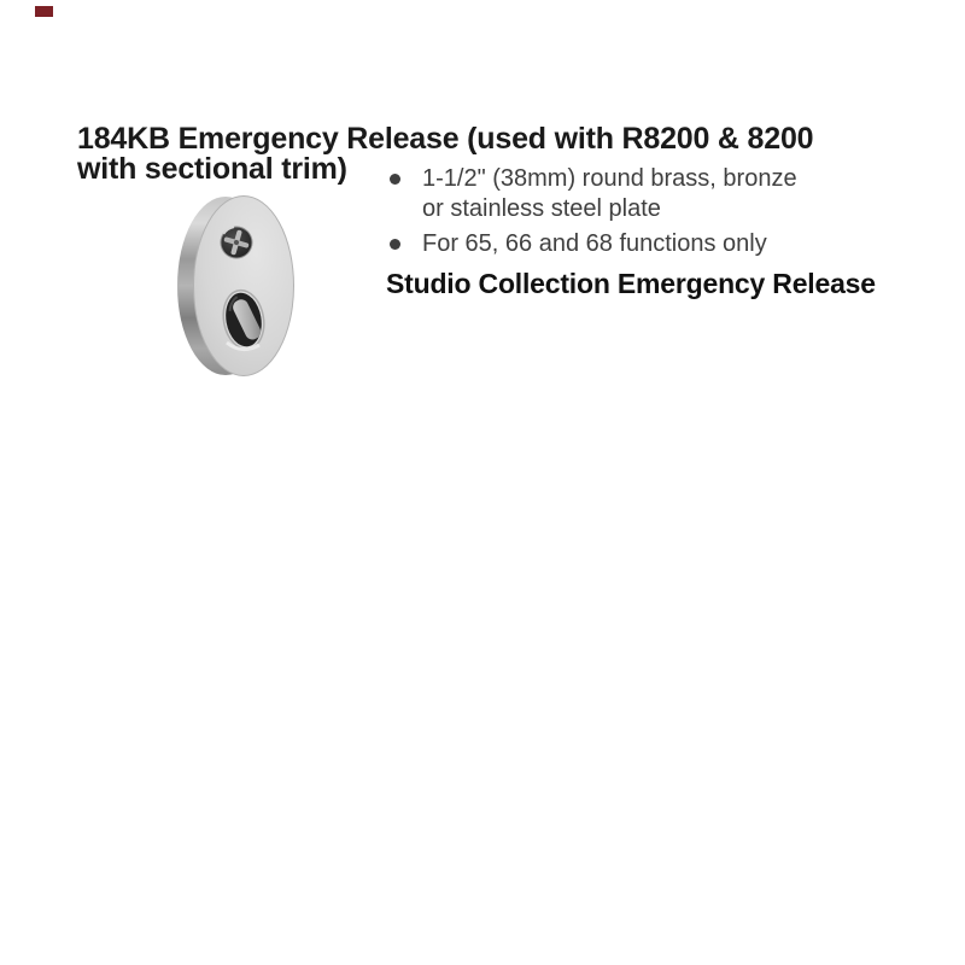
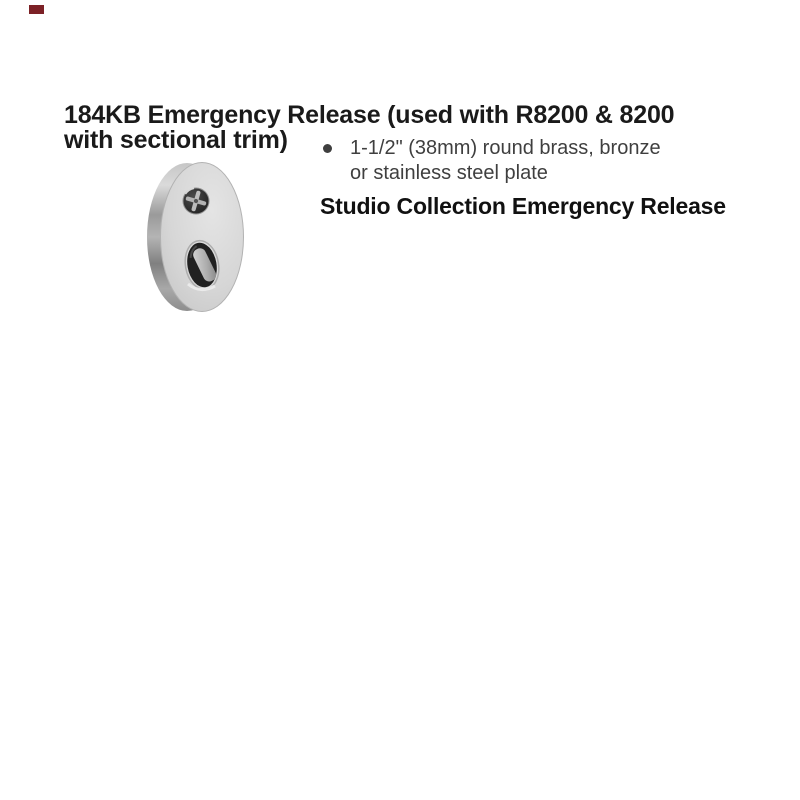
  184KB Emergency Release (used with R8200 & 8200
  with sectional trim)
  1-1/2" (38mm) round brass, bronze
  or stainless steel plate
- For 65, 66 and 68 functions only
  Studio Collection Emergency Release
